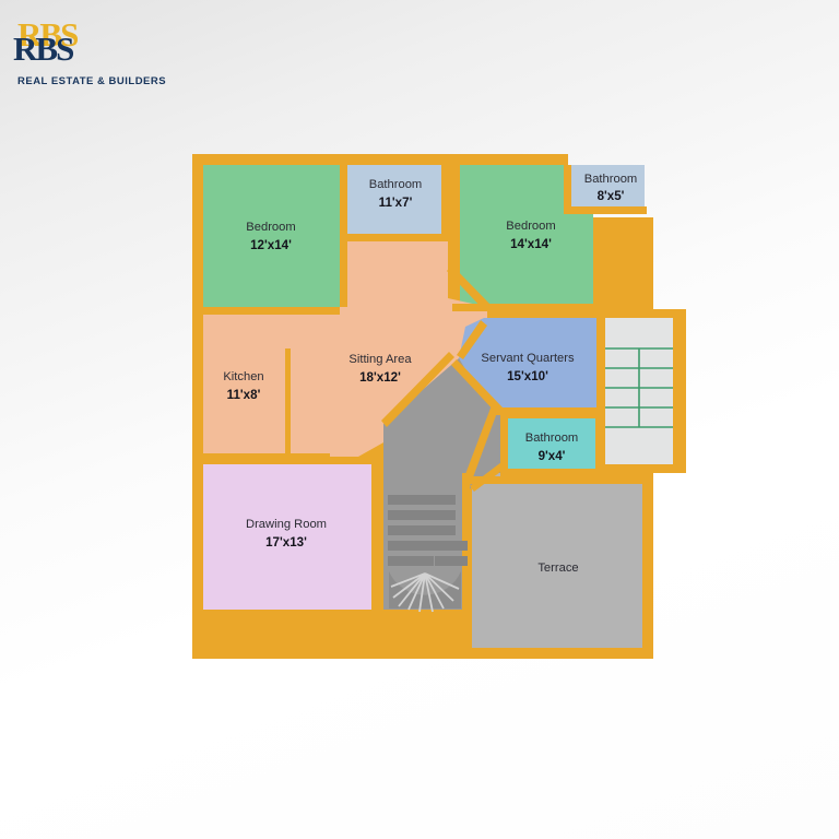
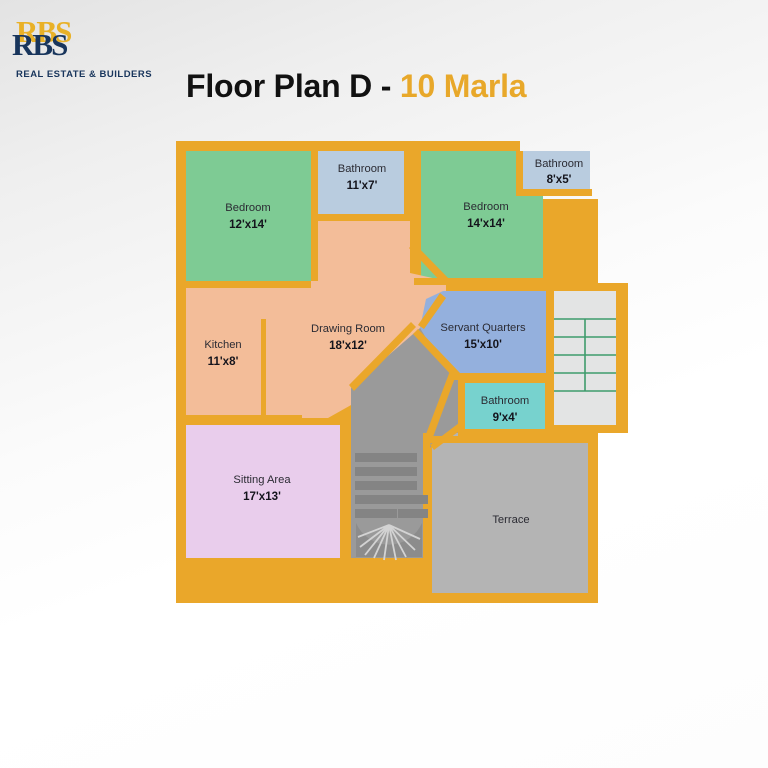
  RBS
  RBS
  REAL ESTATE & BUILDERS
+ Floor Plan D - 10 Marla
  Bedroom
  12'x14'
  Bathroom
  11'x7'
  Bedroom
  14'x14'
  Bathroom
  8'x5'
  Kitchen
  11'x8'
- Sitting Area
+ Drawing Room
  18'x12'
  Servant Quarters
  15'x10'
  Bathroom
  9'x4'
- Drawing Room
+ Sitting Area
  17'x13'
  Terrace
